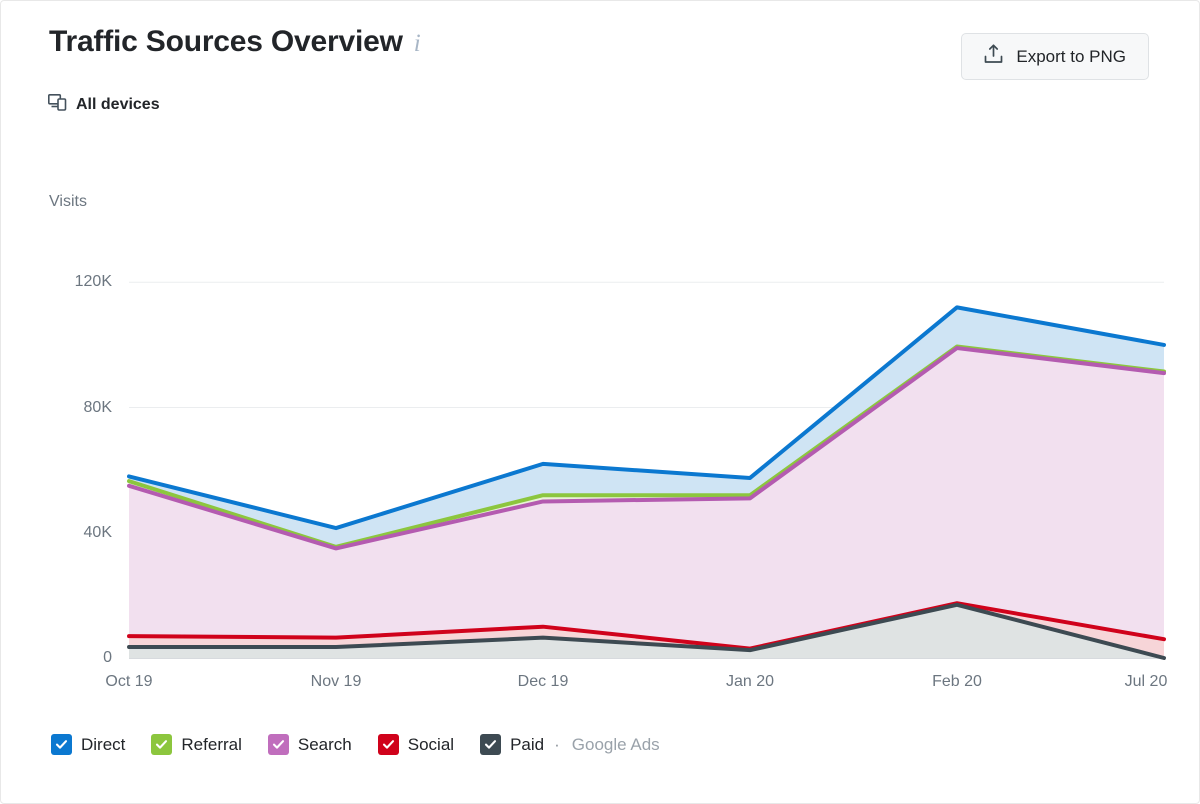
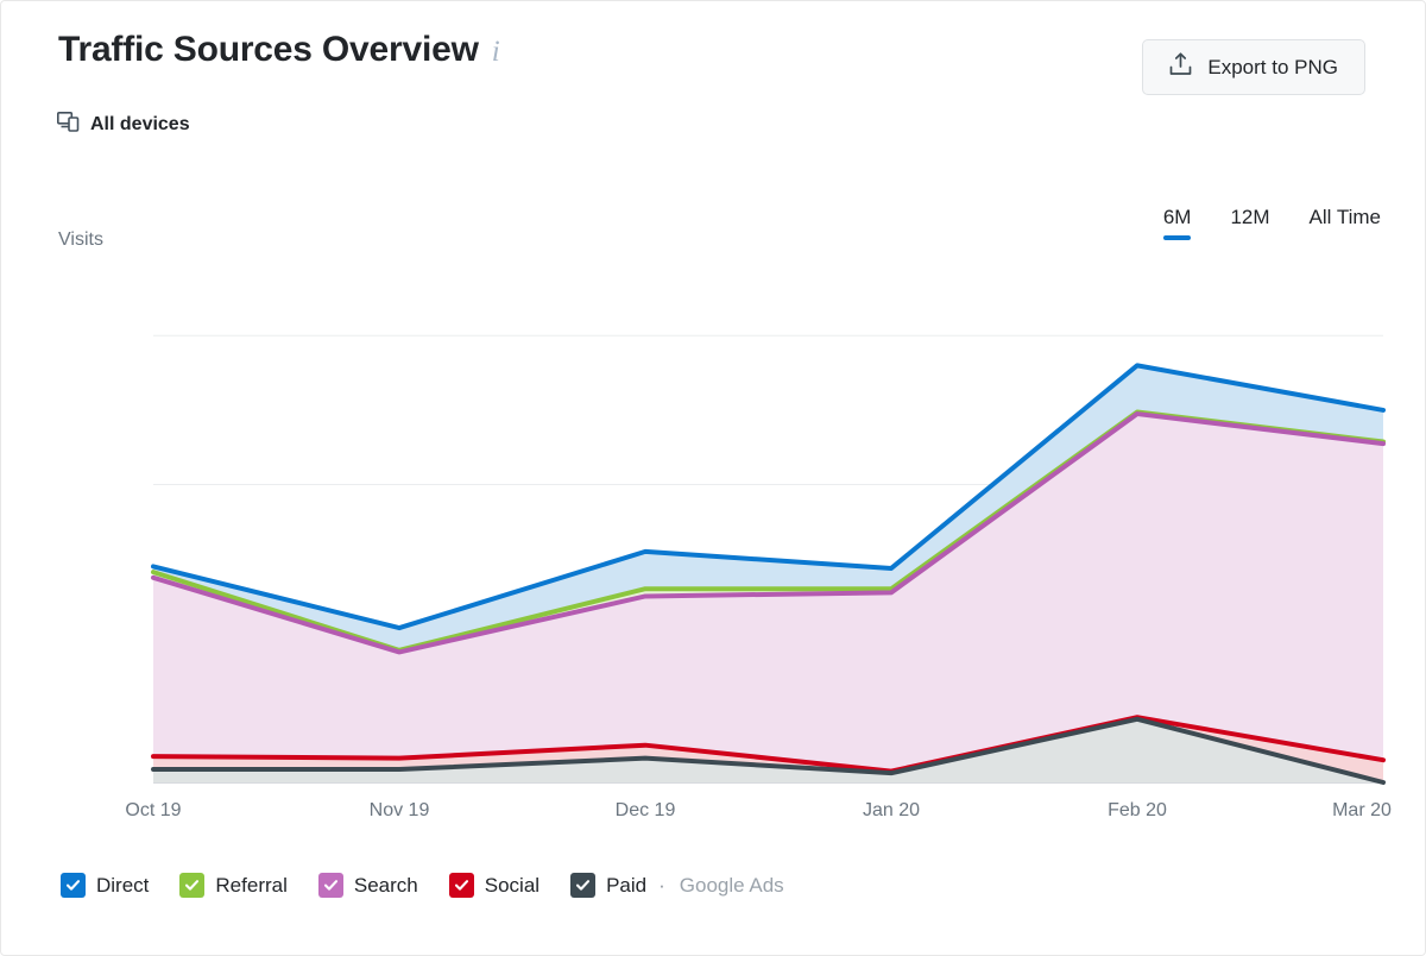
  Traffic Sources Overview
  i
  All devices
  Export to PNG
+ 6M
+ 12M
+ All Time
  Visits
- 0
- 40K
- 80K
- 120K
  Oct 19
  Nov 19
  Dec 19
  Jan 20
  Feb 20
- Jul 20
+ Mar 20
  Direct
  Referral
  Search
  Social
  Paid
  ·
  Google Ads
